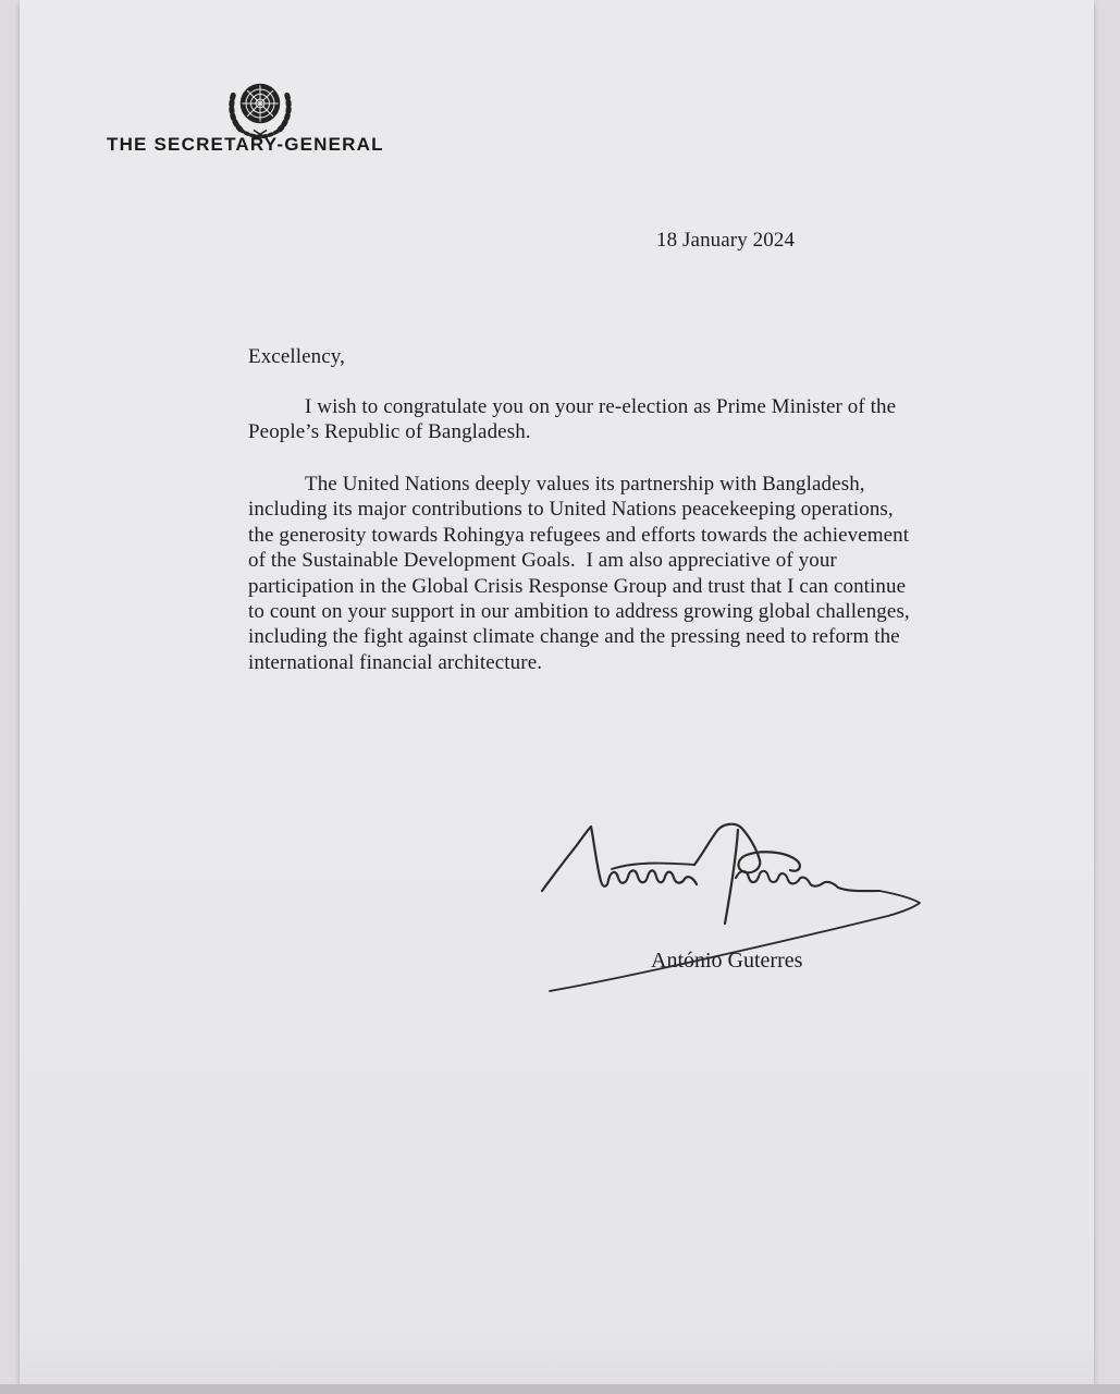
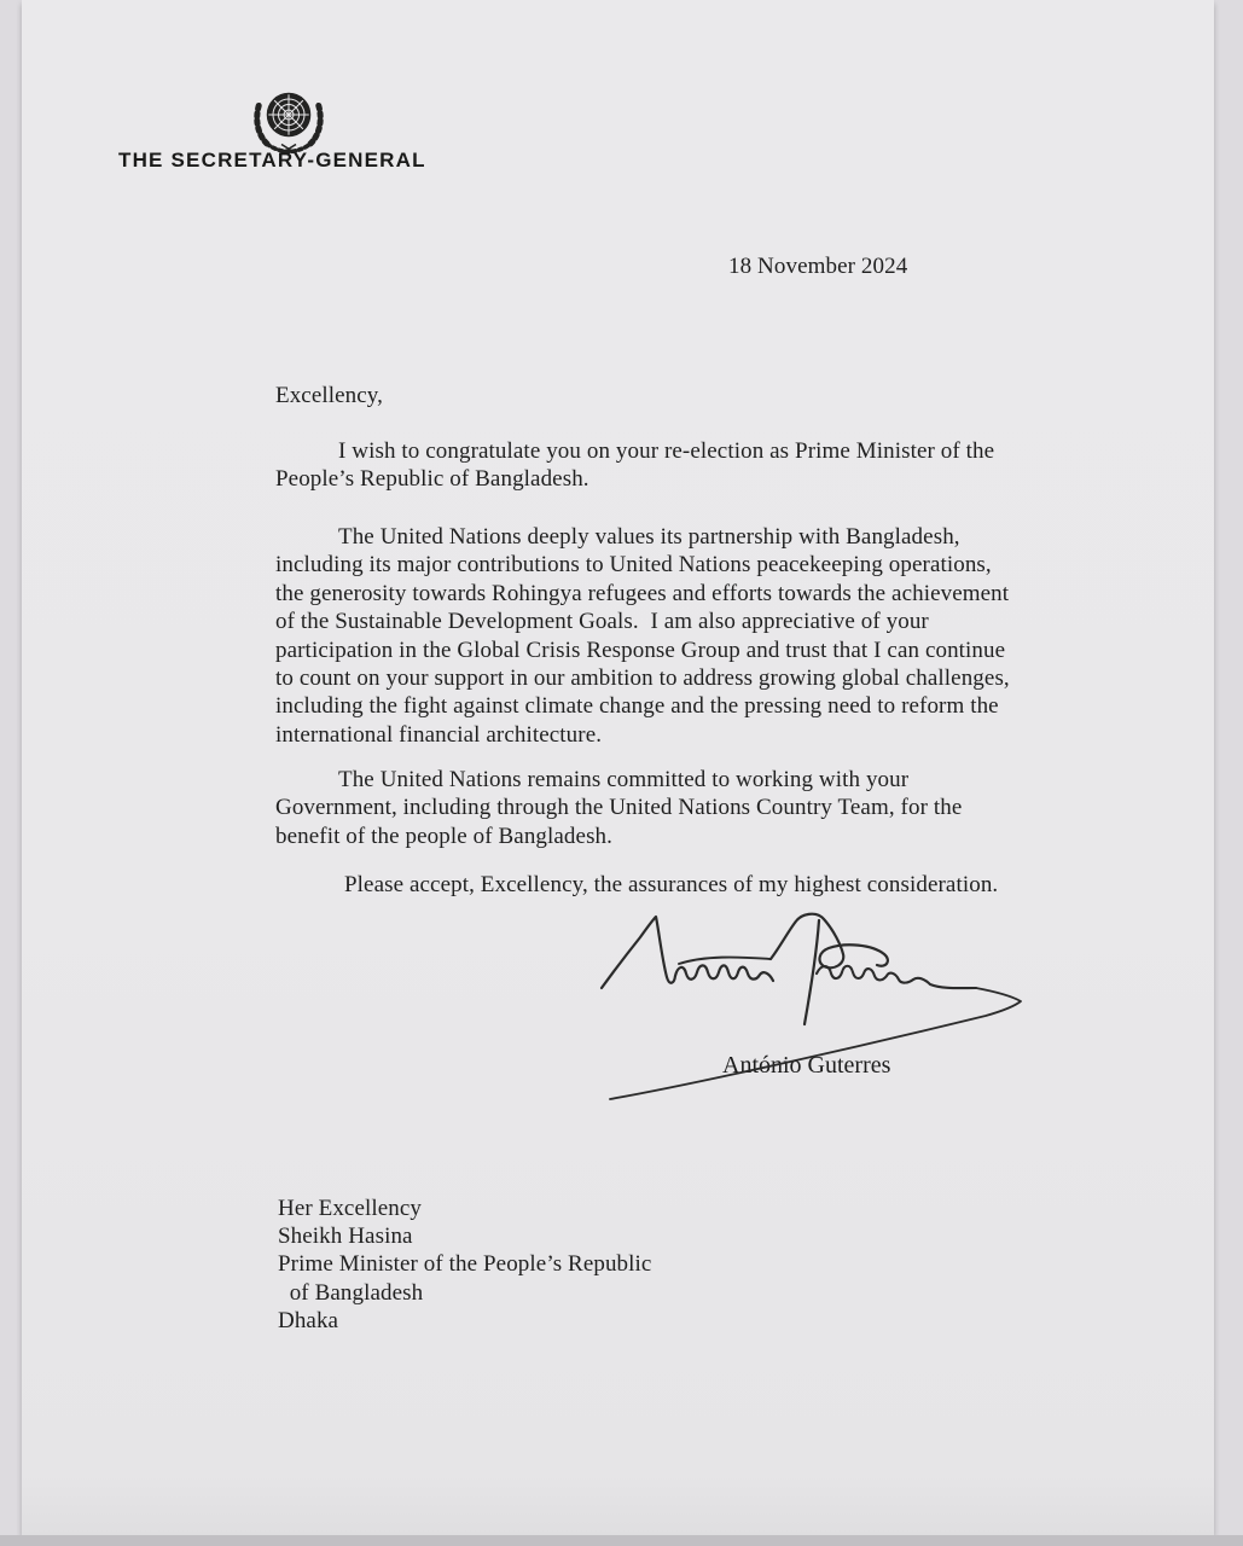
  THE SECRETARY-GENERAL
- 18 January 2024
+ 18 November 2024
  Excellency,
  I wish to congratulate you on your re-election as Prime Minister of the
  People’s Republic of Bangladesh.
  The United Nations deeply values its partnership with Bangladesh,
  including its major contributions to United Nations peacekeeping operations,
  the generosity towards Rohingya refugees and efforts towards the achievement
  of the Sustainable Development Goals. I am also appreciative of your
  participation in the Global Crisis Response Group and trust that I can continue
  to count on your support in our ambition to address growing global challenges,
  including the fight against climate change and the pressing need to reform the
  international financial architecture.
+ The United Nations remains committed to working with your
+ Government, including through the United Nations Country Team, for the
+ benefit of the people of Bangladesh.
+ Please accept, Excellency, the assurances of my highest consideration.
  Antóio Guterres
+ Her Excellency
+ Sheikh Hasina
+ Prime Minister of the People’s Republic
+ of Bangladesh
+ Dhaka
